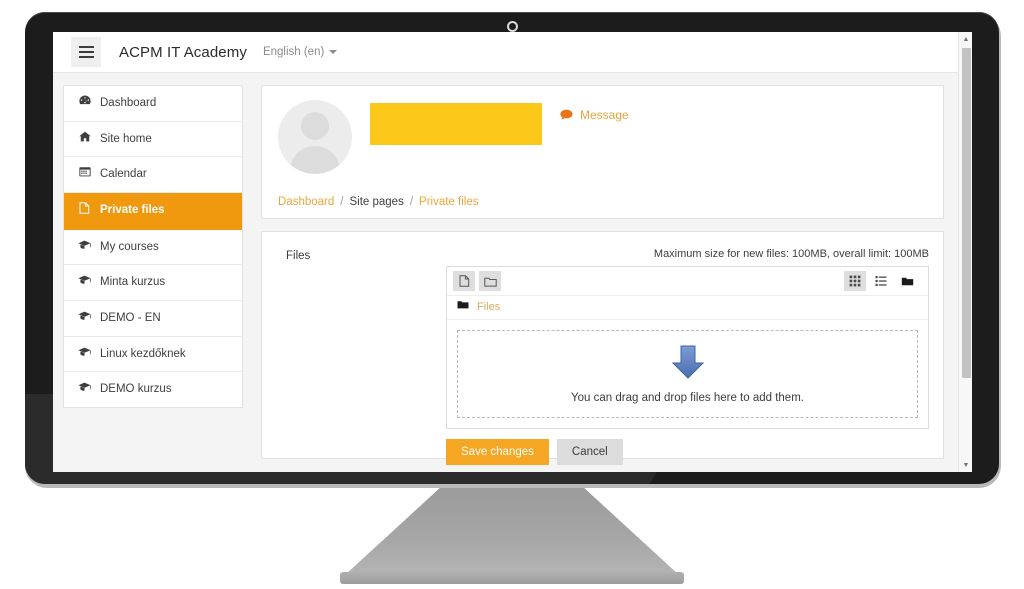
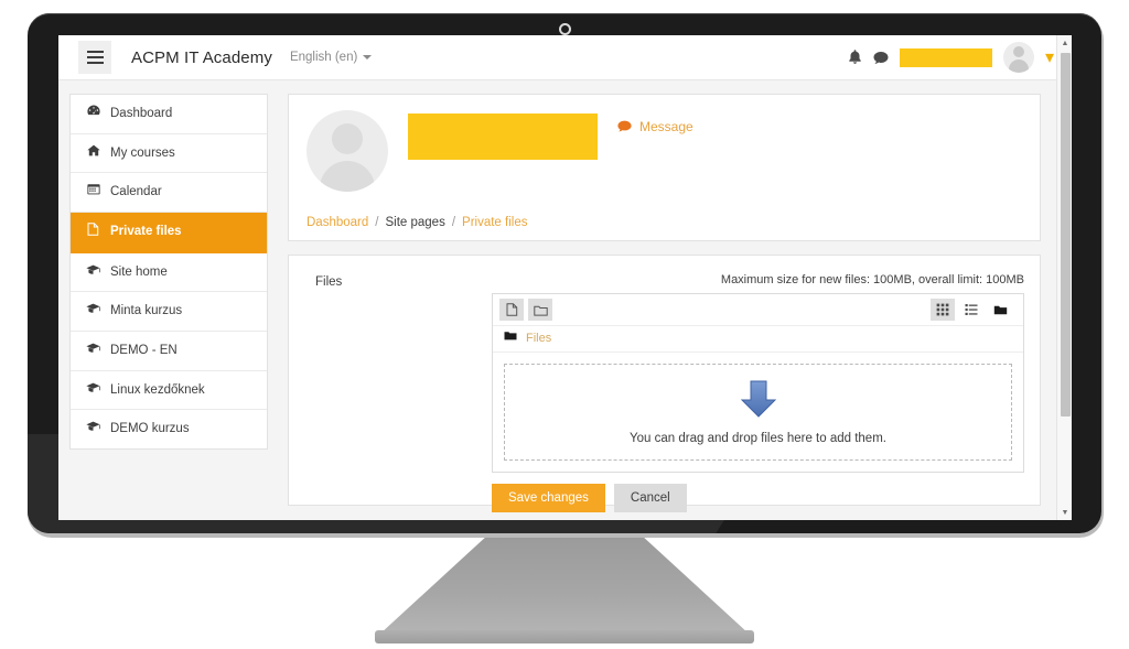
  ACPM IT Academy
  English (en)
+ ▾
  Dashboard
- Site home
+ My courses
  Calendar
  Private files
- My courses
+ Site home
  Minta kurzus
  DEMO - EN
  Linux kezdőknek
  DEMO kurzus
  Message
  Dashboard
  /
  Site pages
  /
  Private files
  Files
  Maximum size for new files: 100MB, overall limit: 100MB
  Files
  You can drag and drop files here to add them.
  Save changes
  Cancel
